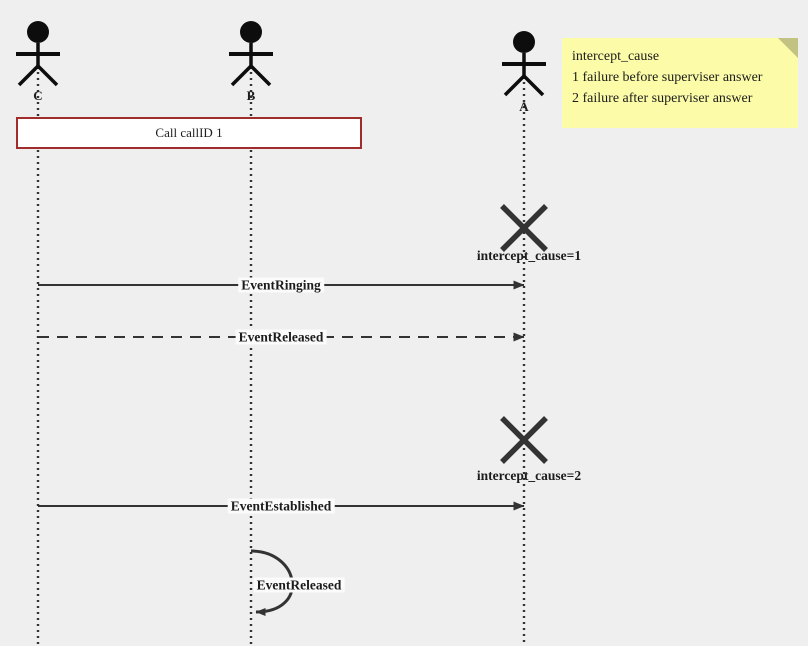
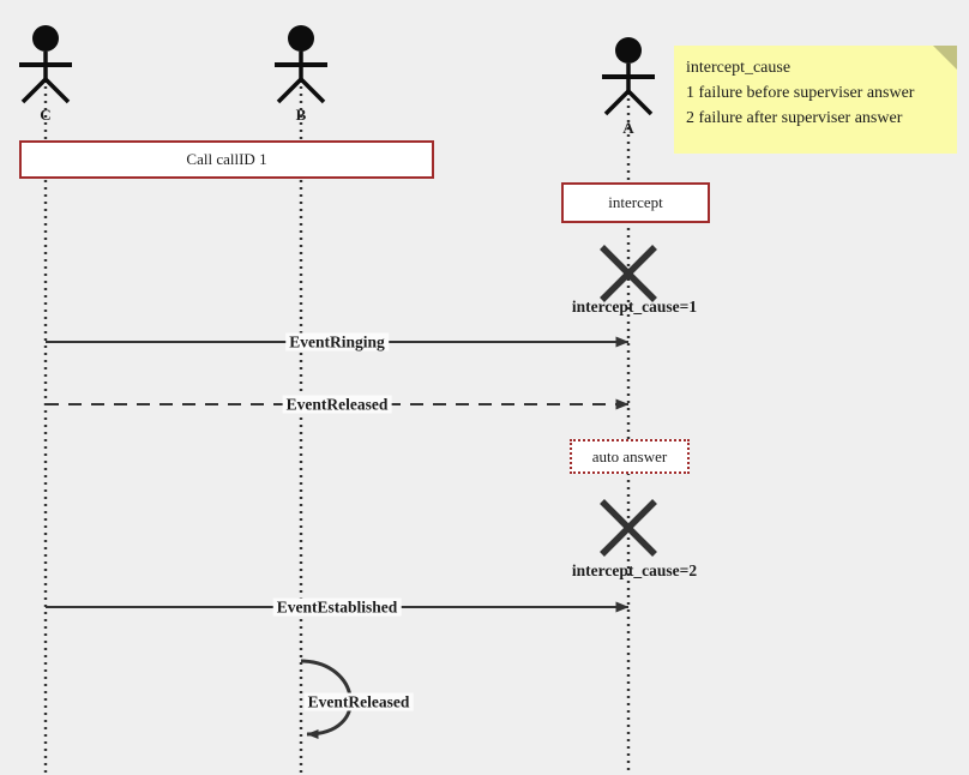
  C
  B
  A
  Call callID 1
+ intercept
+ auto answer
  EventRinging
  EventReleased
  EventEstablished
  EventReleased
  intercept_cause=1
  intercept_cause=2
  intercept_cause
  1 failure before superviser answer
  2 failure after superviser answer
